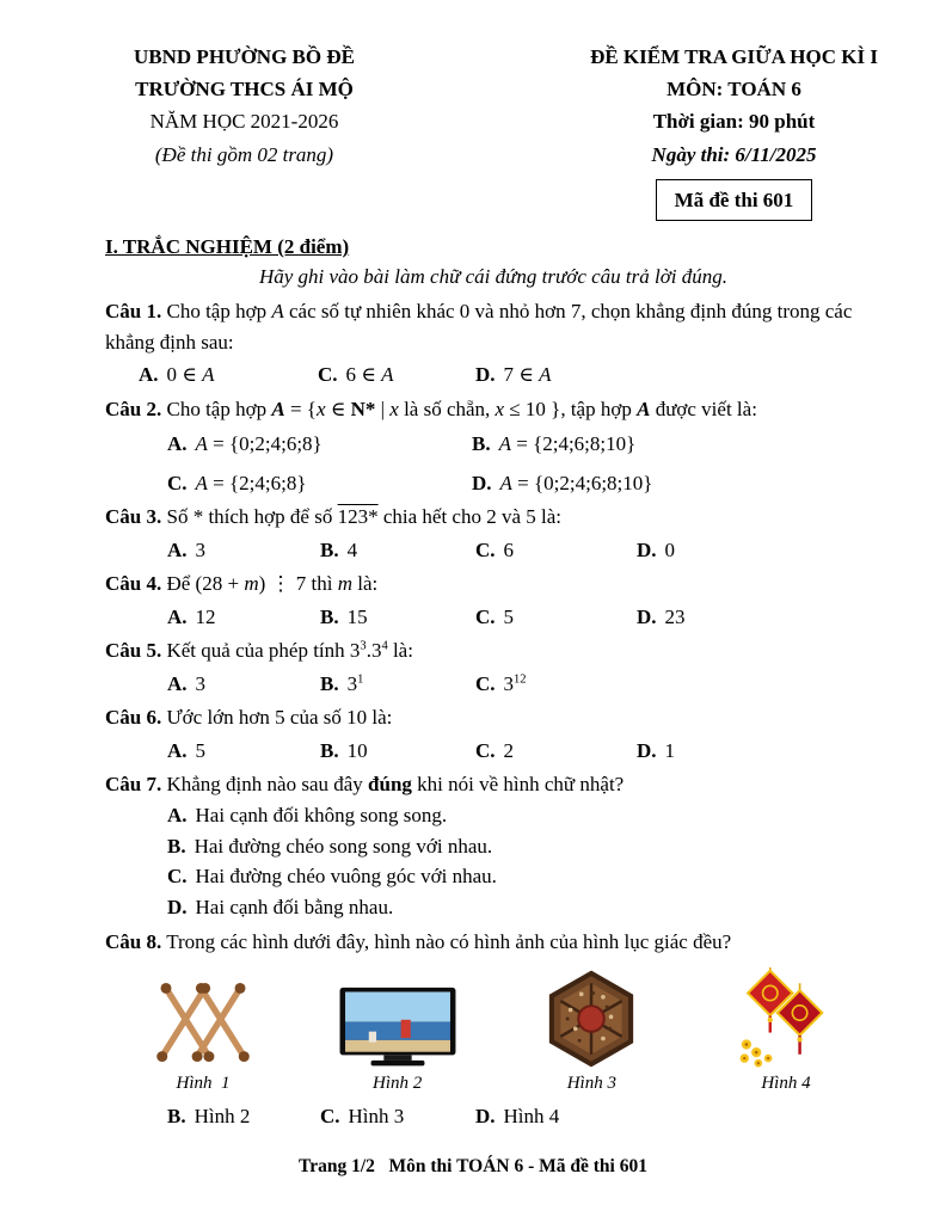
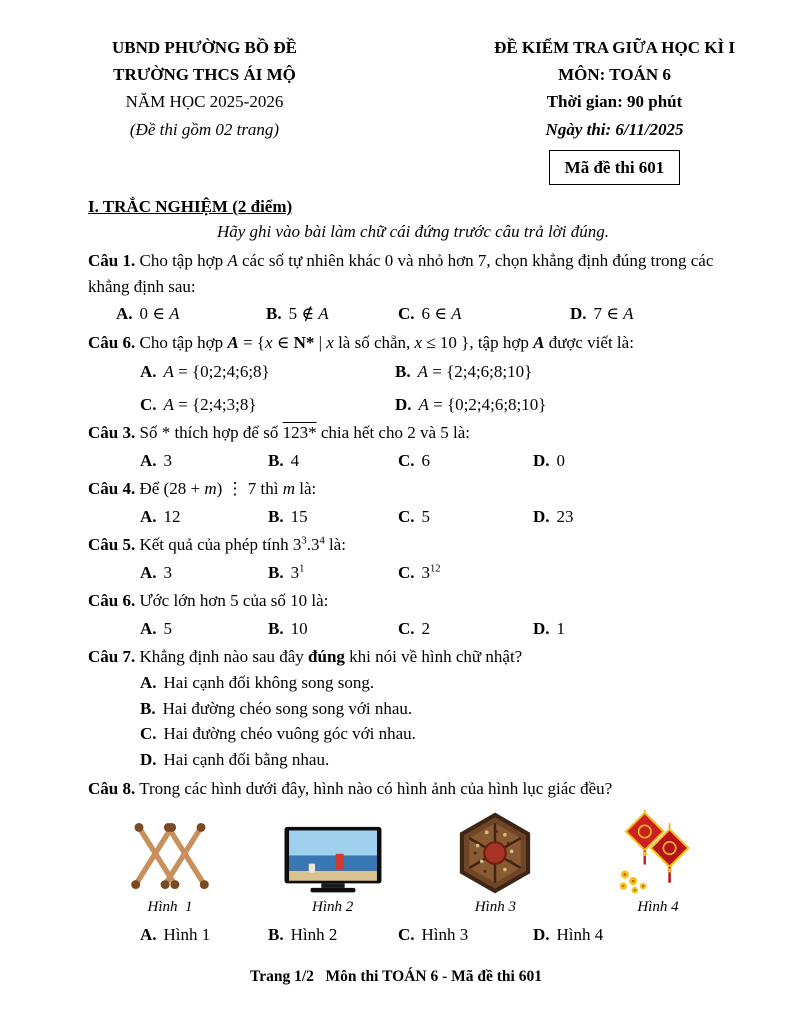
  UBND PHƯỜNG BỒ ĐỀ
  TRƯỜNG THCS ÁI MỘ
- NĂM HỌC 2021-2026
+ NĂM HỌC 2025-2026
  (Đề thi gồm 02 trang)
  ĐỀ KIỂM TRA GIỮA HỌC KÌ I
  MÔN: TOÁN 6
  Thời gian: 90 phút
  Ngày thi: 6/11/2025
  Mã đề thi 601
  I. TRẮC NGHIỆM (2 điểm)
  Hãy ghi vào bài làm chữ cái đứng trước câu trả lời đúng.
  Câu 1. Cho tập hợp A các số tự nhiên khác 0 và nhỏ hơn 7, chọn khẳng định đúng trong các khẳng định sau:
  A. 0 ∈ A
+ B. 5 ∉ A
  C. 6 ∈ A
  D. 7 ∈ A
- Câu 2. Cho tập hợp A = {x ∈ N* | x là số chẵn, x ≤ 10 }, tập hợp A được viết là:
+ Câu 6. Cho tập hợp A = {x ∈ N* | x là số chẵn, x ≤ 10 }, tập hợp A được viết là:
  A. A = {0;2;4;6;8}
  B. A = {2;4;6;8;10}
- C. A = {2;4;6;8}
+ C. A = {2;4;3;8}
  D. A = {0;2;4;6;8;10}
  Câu 3. Số * thích hợp để số 123* chia hết cho 2 và 5 là:
  A. 3
  B. 4
  C. 6
  D. 0
  Câu 4. Để (28 + m) ⋮ 7 thì m là:
  A. 12
  B. 15
  C. 5
  D. 23
  Câu 5. Kết quả của phép tính 33.34 là:
  A. 3
  B. 31
  C. 312
  Câu 6. Ước lớn hơn 5 của số 10 là:
  A. 5
  B. 10
  C. 2
  D. 1
  Câu 7. Khẳng định nào sau đây đúng khi nói về hình chữ nhật?
  A. Hai cạnh đối không song song.
  B. Hai đường chéo song song với nhau.
  C. Hai đường chéo vuông góc với nhau.
  D. Hai cạnh đối bằng nhau.
  Câu 8. Trong các hình dưới đây, hình nào có hình ảnh của hình lục giác đều?
  Hình 1
  Hình 2
  Hình 3
  Hình 4
+ A. Hình 1
  B. Hình 2
  C. Hình 3
  D. Hình 4
  Trang 1/2 Môn thi TOÁN 6 - Mã đề thi 601
